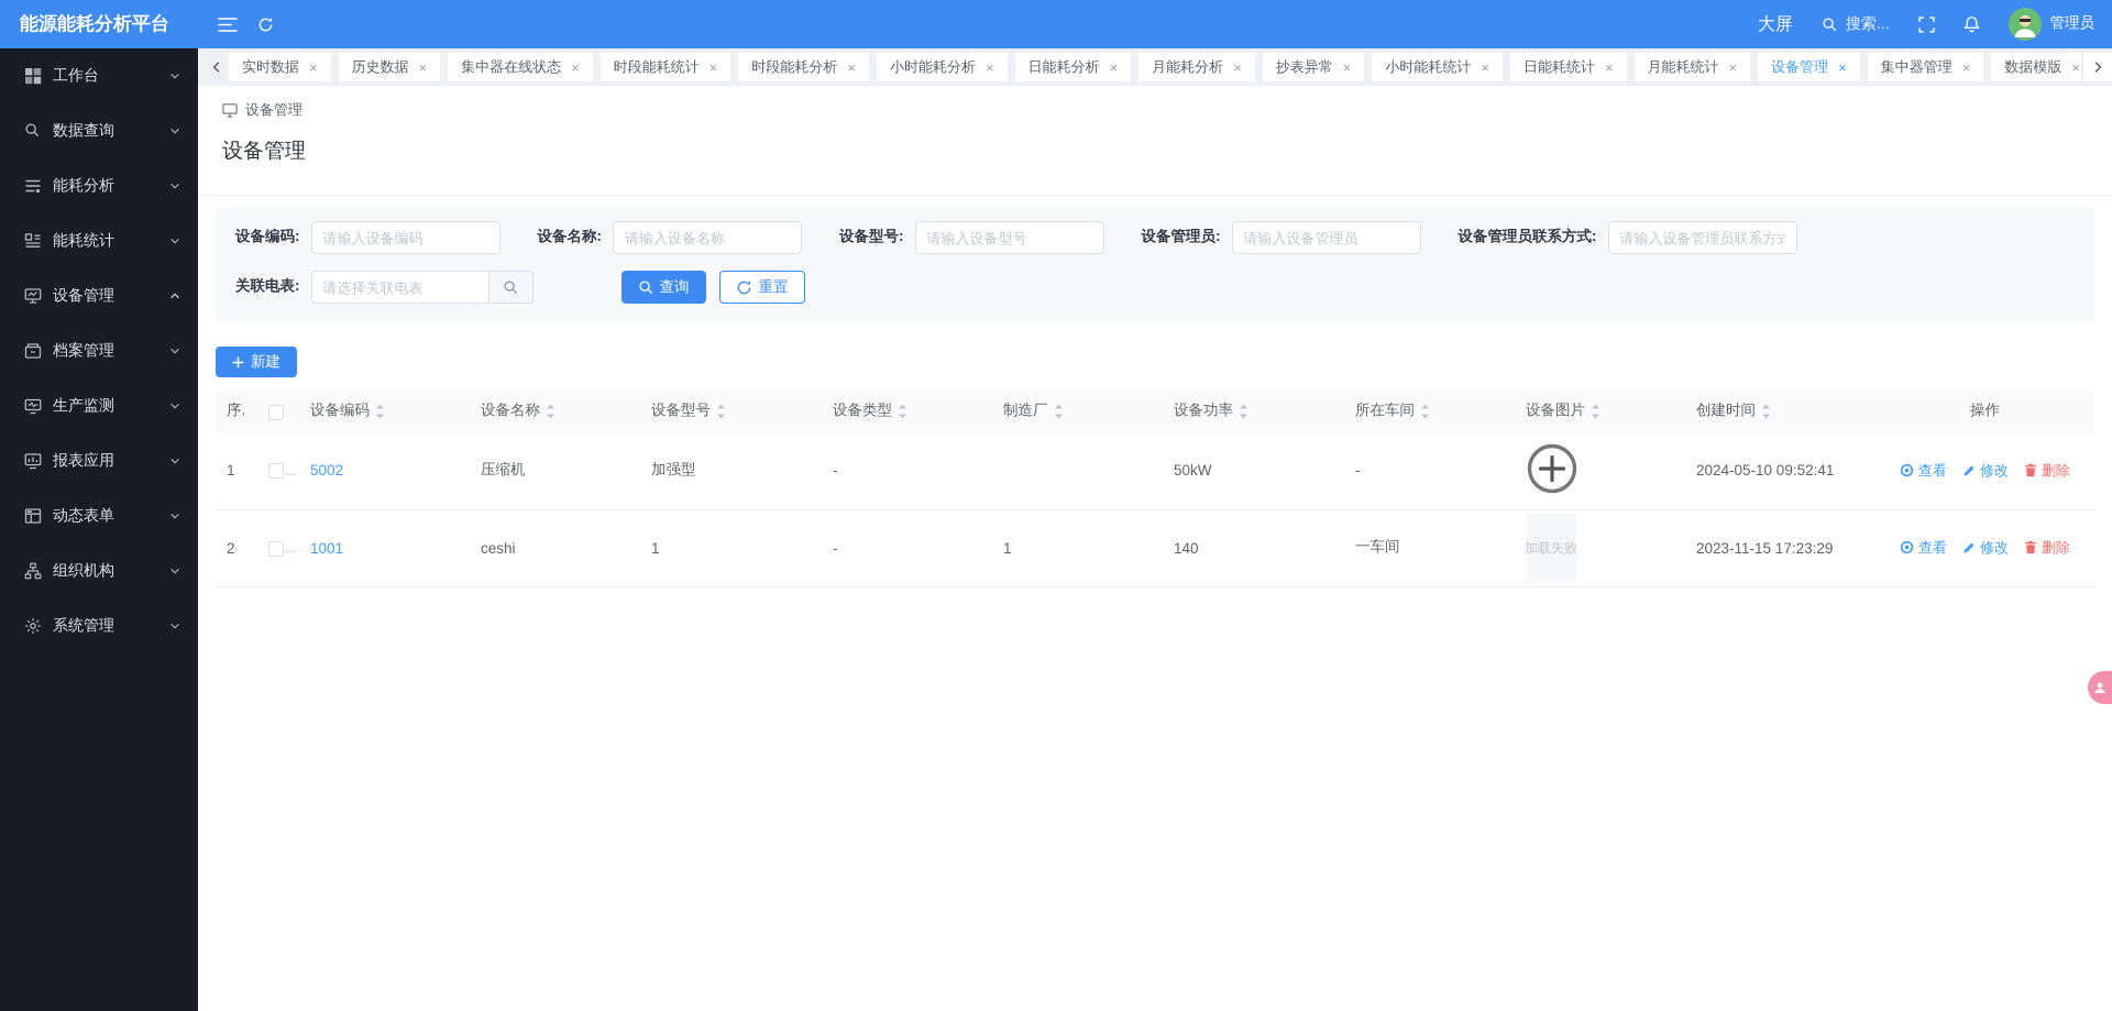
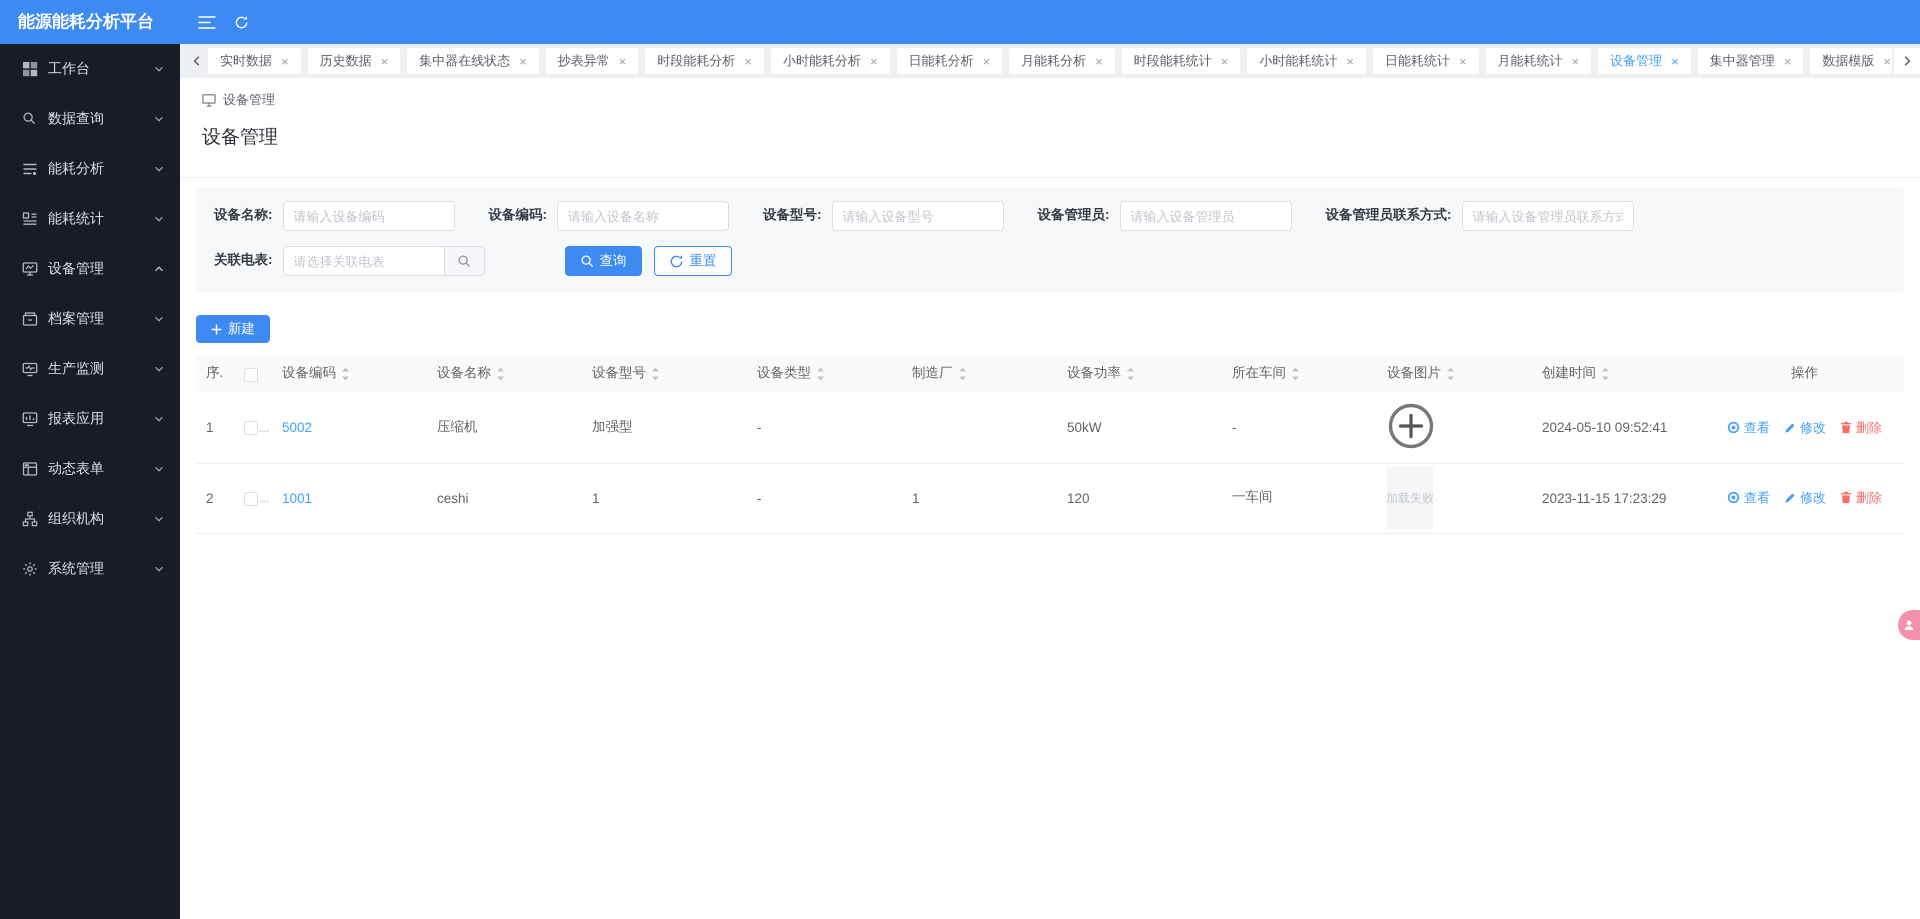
  能源能耗分析平台
- 大屏
- 搜索...
- 管理员
  工作台
  数据查询
  能耗分析
  能耗统计
  设备管理
  档案管理
  生产监测
  报表应用
  动态表单
  组织机构
  系统管理
  实时数据
  ×
  历史数据
  ×
  集中器在线状态
  ×
- 时段能耗统计
+ 抄表异常
  ×
  时段能耗分析
  ×
  小时能耗分析
  ×
  日能耗分析
  ×
  月能耗分析
  ×
- 抄表异常
+ 时段能耗统计
  ×
  小时能耗统计
  ×
  日能耗统计
  ×
  月能耗统计
  ×
  设备管理
  ×
  集中器管理
  ×
  数据模版
  ×
  设备管理
  设备管理
- 设备编码:
+ 设备名称:
  请输入设备编码
- 设备名称:
+ 设备编码:
  请输入设备名称
  设备型号:
  请输入设备型号
  设备管理员:
  请输入设备管理员
  设备管理员联系方式:
  请输入设备管理员联系方式
  关联电表:
  请选择关联电表
  查询
  重置
  新建
  序.		设备编码	设备名称	设备型号	设备类型	制造厂	设备功率	所在车间	设备图片	创建时间	操作
  1	...	5002	压缩机	加强型	-		50kW	-		2024-05-10 09:52:41	查看 修改 删除
- 2	...	1001	ceshi	1	-	1	140	一车间	加载失败	2023-11-15 17:23:29	查看 修改 删除
+ 2	...	1001	ceshi	1	-	1	120	一车间	加载失败	2023-11-15 17:23:29	查看 修改 删除
